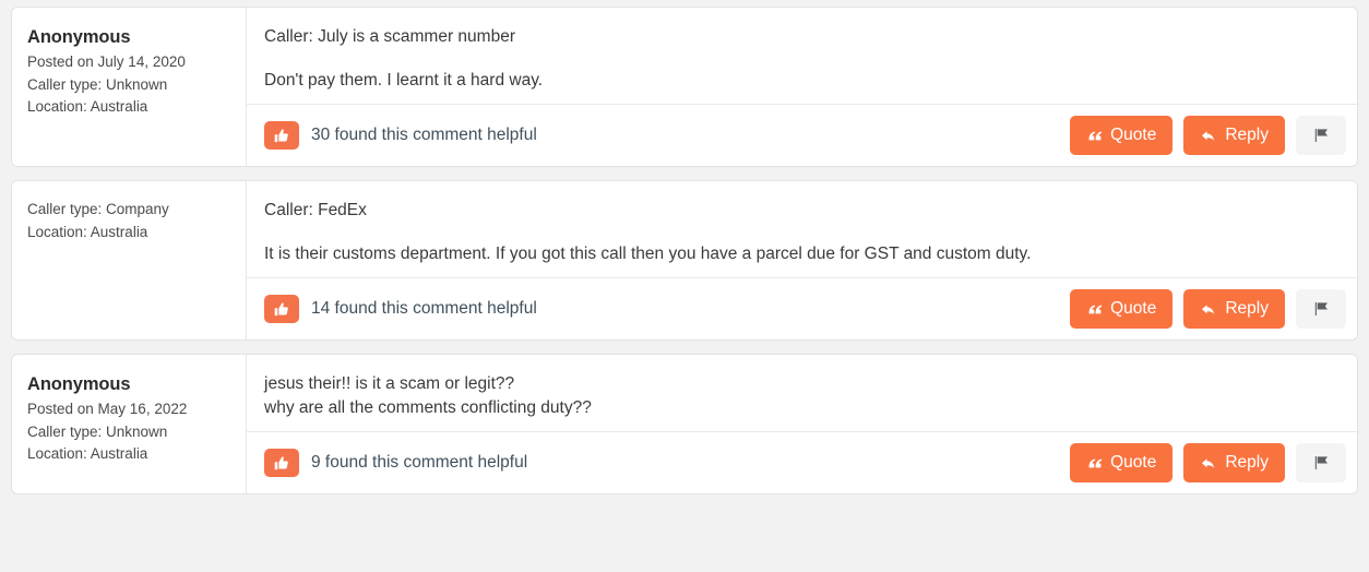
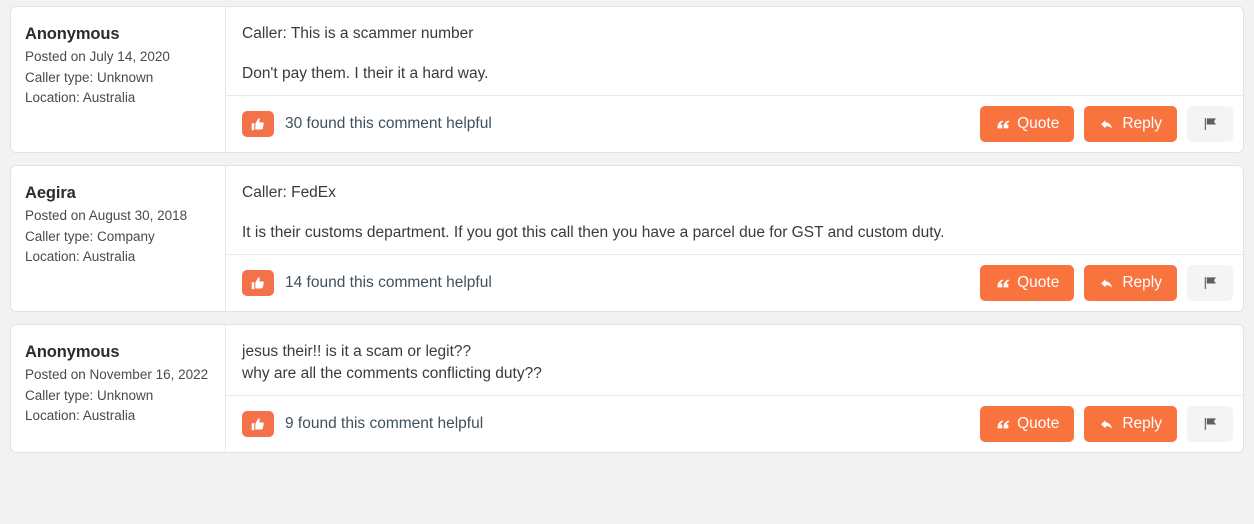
  Anonymous
  Posted on July 14, 2020
  Caller type: Unknown
  Location: Australia
- Caller: July is a scammer number
+ Caller: This is a scammer number
- Don't pay them. I learnt it a hard way.
+ Don't pay them. I their it a hard way.
  30 found this comment helpful
  Quote
  Reply
+ Aegira
+ Posted on August 30, 2018
  Caller type: Company
  Location: Australia
  Caller: FedEx
  It is their customs department. If you got this call then you have a parcel due for GST and custom duty.
  14 found this comment helpful
  Quote
  Reply
  Anonymous
- Posted on May 16, 2022
+ Posted on November 16, 2022
  Caller type: Unknown
  Location: Australia
  jesus their!! is it a scam or legit??
  why are all the comments conflicting duty??
  9 found this comment helpful
  Quote
  Reply
